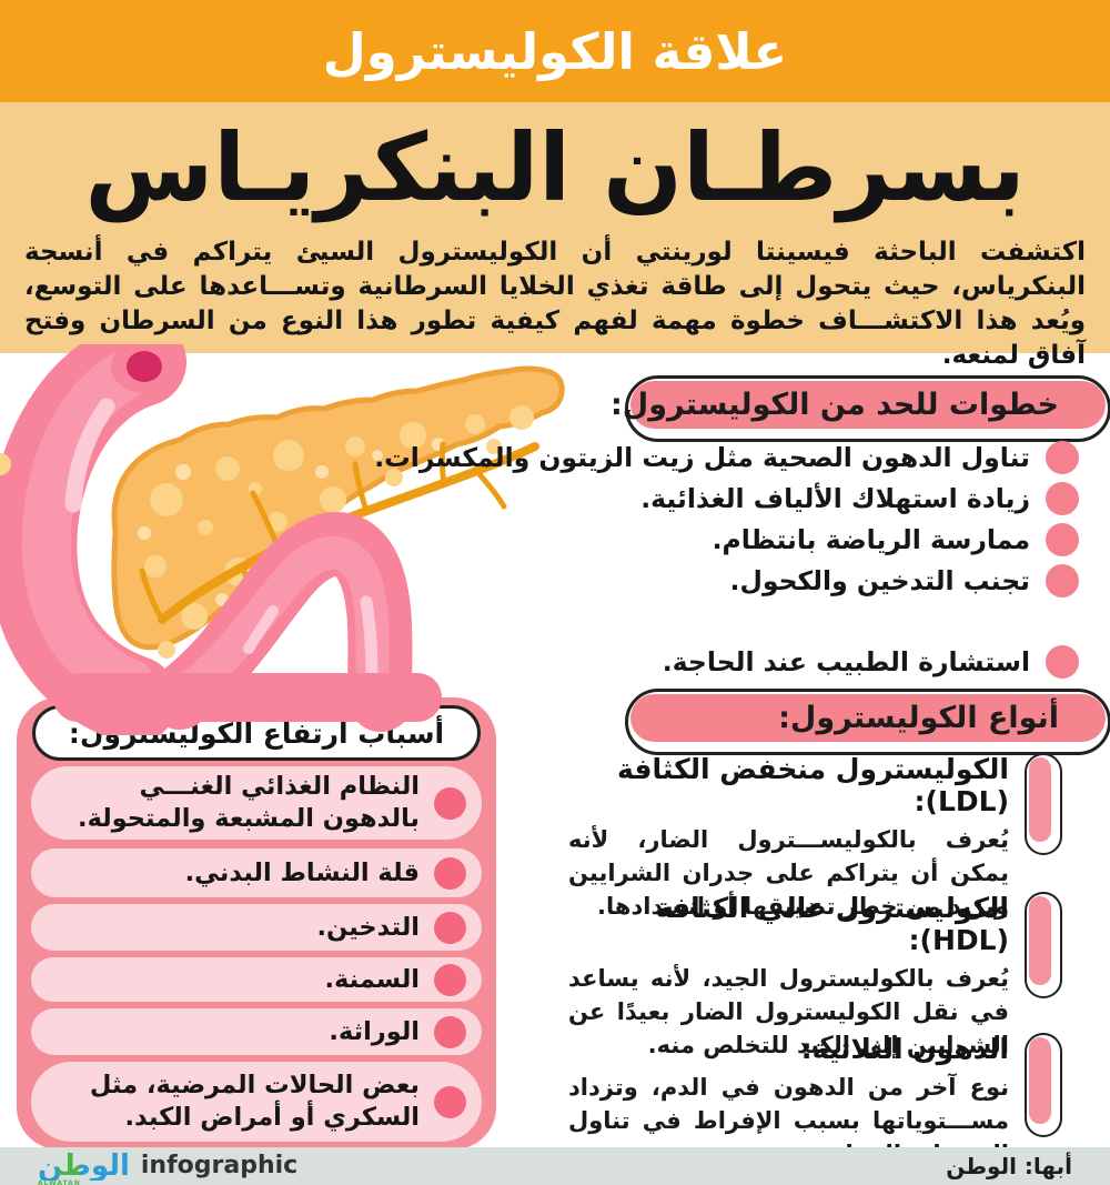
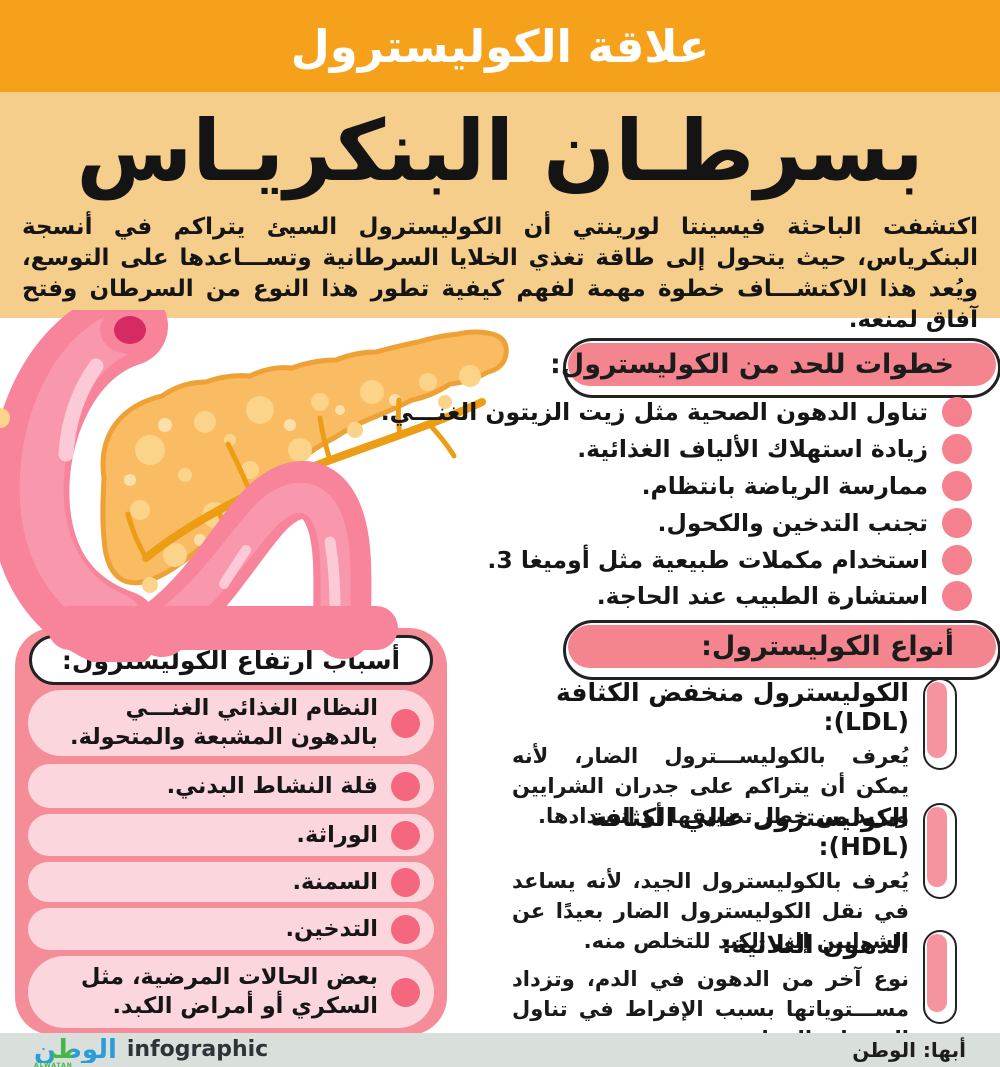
  علاقة الكوليسترول
  بسرطـان البنكريـاس
  اكتشفت الباحثة فيسينتا لورينتي أن الكوليسترول السيئ يتراكم في أنسجة البنكرياس، حيث يتحول إلى طاقة تغذي الخلايا السرطانية وتســـاعدها على التوسع، ويُعد هذا الاكتشـــاف خطوة مهمة لفهم كيفية تطور هذا النوع من السرطان وفتح آفاق لمنعه.
  خطوات للحد من الكوليسترول:
- تناول الدهون الصحية مثل زيت الزيتون والمكسرات.
+ تناول الدهون الصحية مثل زيت الزيتون الغنـــي.
  زيادة استهلاك الألياف الغذائية.
  ممارسة الرياضة بانتظام.
  تجنب التدخين والكحول.
+ استخدام مكملات طبيعية مثل أوميغا 3.
  استشارة الطبيب عند الحاجة.
  أنواع الكوليسترول:
  الكوليسترول منخفض الكثافة (LDL):
  يُعرف بالكوليســـترول الضار، لأنه يمكن أن يتراكم على جدران الشرايين ويزيد من خطر تضييقها أو انسدادها.
  الكوليسترول عالي الكثافة (HDL):
  يُعرف بالكوليسترول الجيد، لأنه يساعد في نقل الكوليسترول الضار بعيدًا عن الشرايين إلى الكبد للتخلص منه.
  الدهون الثلاثية:
  نوع آخر من الدهون في الدم، وتزداد مســـتوياتها بسبب الإفراط في تناول
  أسباب ارتفاع الكوليسل:
  النظام الغذائي الغنـــي بالدهون المشبعة والمتحولة.
  قلة النشاط البدني.
- التدخين.
+ الوراثة.
  السمنة.
- الوراثة.
+ التدخين.
  بعض الحالات المرضية، مثل السكري أو أمراض الكبد.
  الوطن
  infographic
  أبها: الوطن
